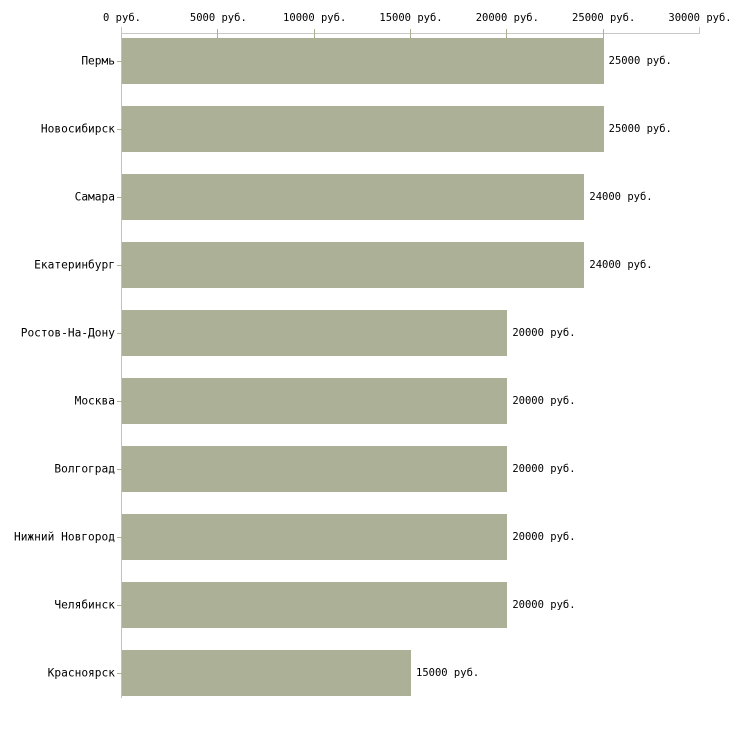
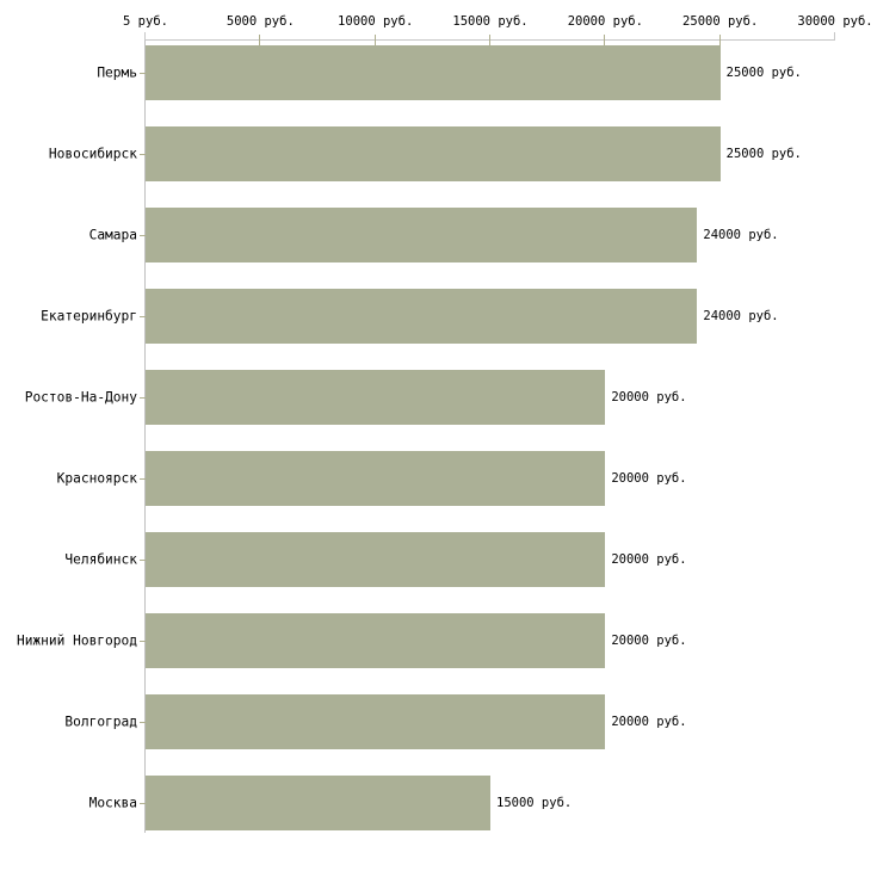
- 0 руб.
+ 5 руб.
  5000 руб.
  10000 руб.
  15000 руб.
  20000 руб.
  25000 руб.
  30000 руб.
  Пермь
  Новосибирск
  Самара
  Екатеринбург
  Ростов-На-Дону
- Москва
+ Красноярск
- Волгоград
+ Челябинск
  Нижний Новгород
- Челябинск
+ Волгоград
- Красноярск
+ Москва
  25000 руб.
  25000 руб.
  24000 руб.
  24000 руб.
  20000 руб.
  20000 руб.
  20000 руб.
  20000 руб.
  20000 руб.
  15000 руб.
